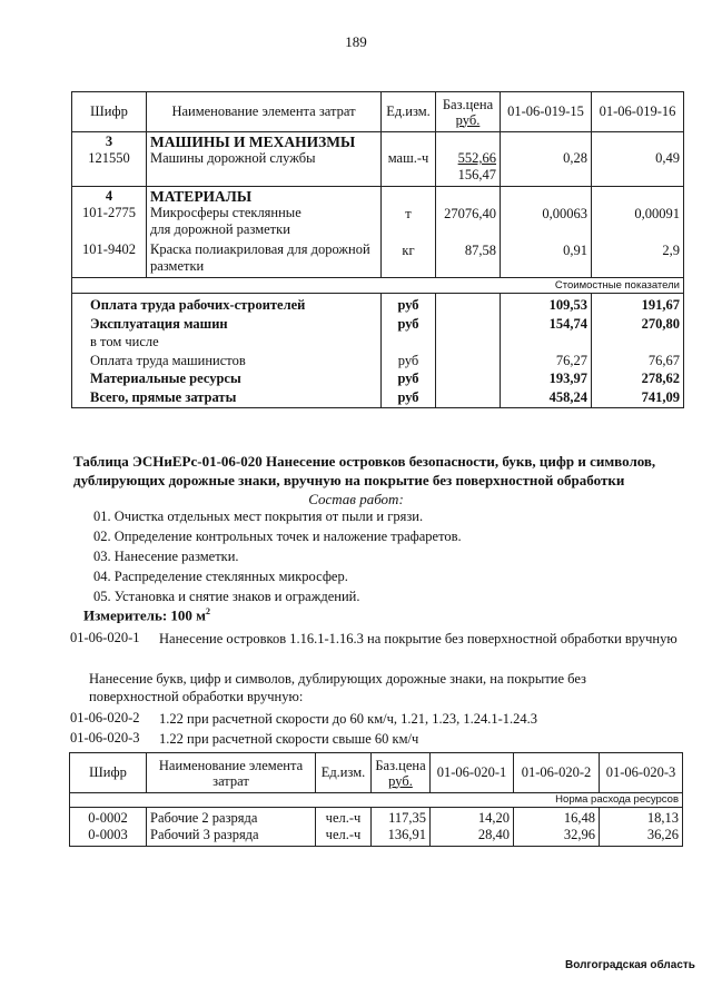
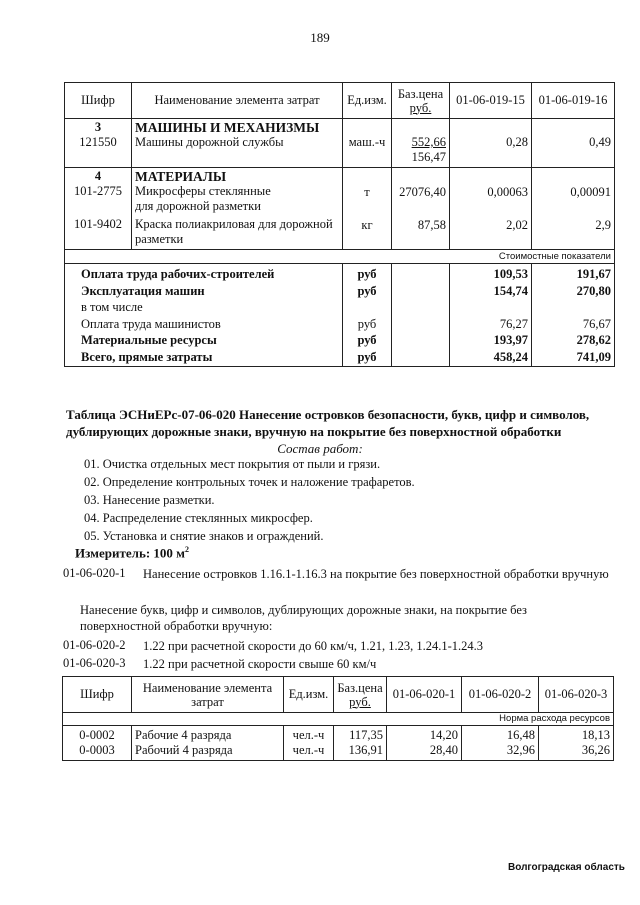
  189
  Шифр	Наименование элемента затрат	Ед.изм.	Баз.цена руб.	01-06-019-15	01-06-019-16
  3 121550	МАШИНЫ И МЕХАНИЗМЫ Машины дорожной службы	маш.-ч	552,66 156,47	0,28	0,49
- 4 101-2775 101-9402	МАТЕРИАЛЫ Микросферы стеклянные для дорожной разметки Краска полиакриловая для дорожной разметки	т кг	27076,40 87,58	0,00063 0,91	0,00091 2,9
+ 4 101-2775 101-9402	МАТЕРИАЛЫ Микросферы стеклянные для дорожной разметки Краска полиакриловая для дорожной разметки	т кг	27076,40 87,58	0,00063 2,02	0,00091 2,9
  Стоимостные показатели
  Оплата труда рабочих-строителей Эксплуатация машин в том числе Оплата труда машинистов Материальные ресурсы Всего, прямые затраты	руб руб руб руб руб		109,53 154,74 76,27 193,97 458,24	191,67 270,80 76,67 278,62 741,09
- Таблица ЭСНиЕРс-01-06-020 Нанесение островков безопасности, букв, цифр и символов, дублирующих дорожные знаки, вручную на покрытие без поверхностной обработки
+ Таблица ЭСНиЕРс-07-06-020 Нанесение островков безопасности, букв, цифр и символов, дублирующих дорожные знаки, вручную на покрытие без поверхностной обработки
  Состав работ:
  01. Очистка отдельных мест покрытия от пыли и грязи.
  02. Определение контрольных точек и наложение трафаретов.
  03. Нанесение разметки.
  04. Распределение стеклянных микросфер.
  05. Установка и снятие знаков и ограждений.
  Измеритель: 100 м2
  01-06-020-1
  Нанесение островков 1.16.1-1.16.3 на покрытие без поверхностной обработки вручную
  Нанесение букв, цифр и символов, дублирующих дорожные знаки, на покрытие без поверхностной обработки вручную:
  01-06-020-2
  1.22 при расчетной скорости до 60 км/ч, 1.21, 1.23, 1.24.1-1.24.3
  01-06-020-3
  1.22 при расчетной скорости свыше 60 км/ч
  Шифр	Наименование элемента затрат	Ед.изм.	Баз.цена руб.	01-06-020-1	01-06-020-2	01-06-020-3
  Норма расхода ресурсов
- 0-0002	Рабочие 2 разряда	чел.-ч	117,35	14,20	16,48	18,13
+ 0-0002	Рабочие 4 разряда	чел.-ч	117,35	14,20	16,48	18,13
- 0-0003	Рабочий 3 разряда	чел.-ч	136,91	28,40	32,96	36,26
+ 0-0003	Рабочий 4 разряда	чел.-ч	136,91	28,40	32,96	36,26
  Волгоградская область
